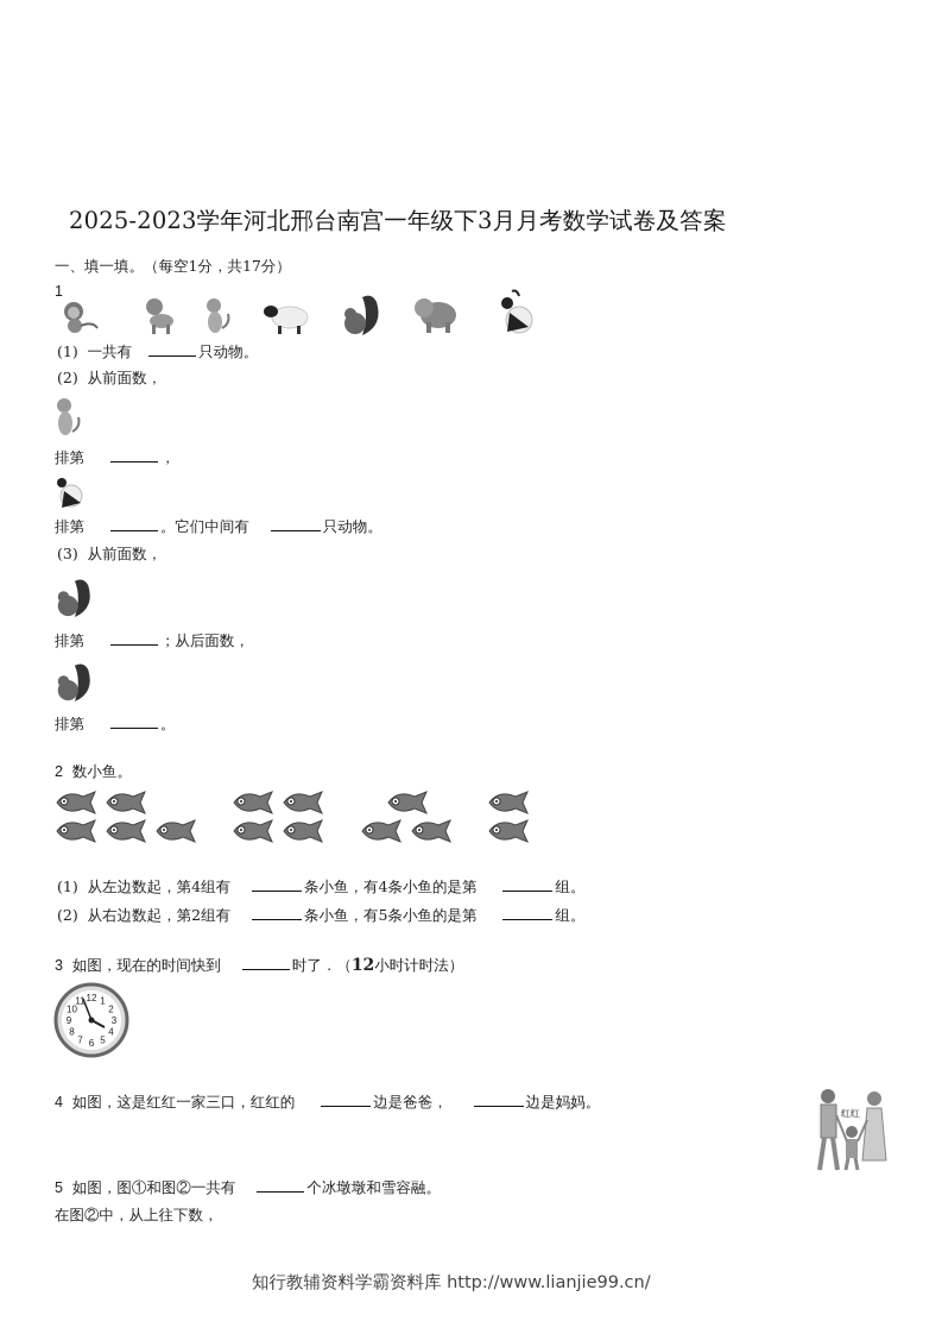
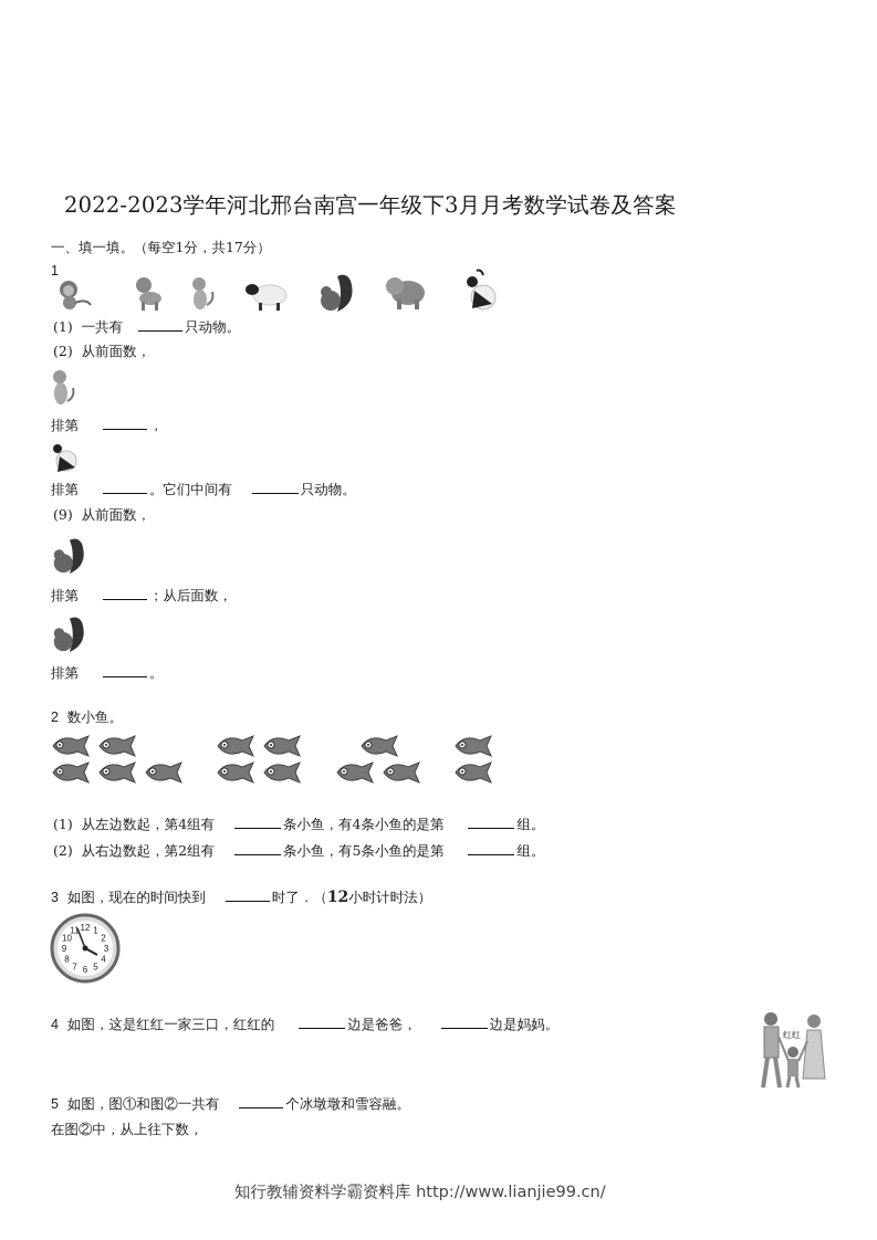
- 2025-2023学年河北邢台南宫一年级下3月月考数学试卷及答案
+ 2022-2023学年河北邢台南宫一年级下3月月考数学试卷及答案
  一、填一填。（每空1分，共17分）
  1
  (1) 一共有 只动物。
  (2) 从前面数，
  排第 ，
  排第 。它们中间有 只动物。
- (3) 从前面数，
+ (9) 从前面数，
  排第 ；从后面数，
  排第 。
  2 数小鱼。
  (1) 从左边数起，第4组有 条小鱼，有4条小鱼的是第 组。
  (2) 从右边数起，第2组有 条小鱼，有5条小鱼的是第 组。
  3 如图，现在的时间快到 时了．（12小时计时法）
  12
  1
  2
  3
  4
  5
  6
  7
  8
  9
  10
  11
  4 如图，这是红红一家三口，红红的 边是爸爸， 边是妈妈。
  红红
  5 如图，图①和图②一共有 个冰墩墩和雪容融。
  在图②中，从上往下数，
  知行教辅资料学霸资料库 http://www.lianjie99.cn/
